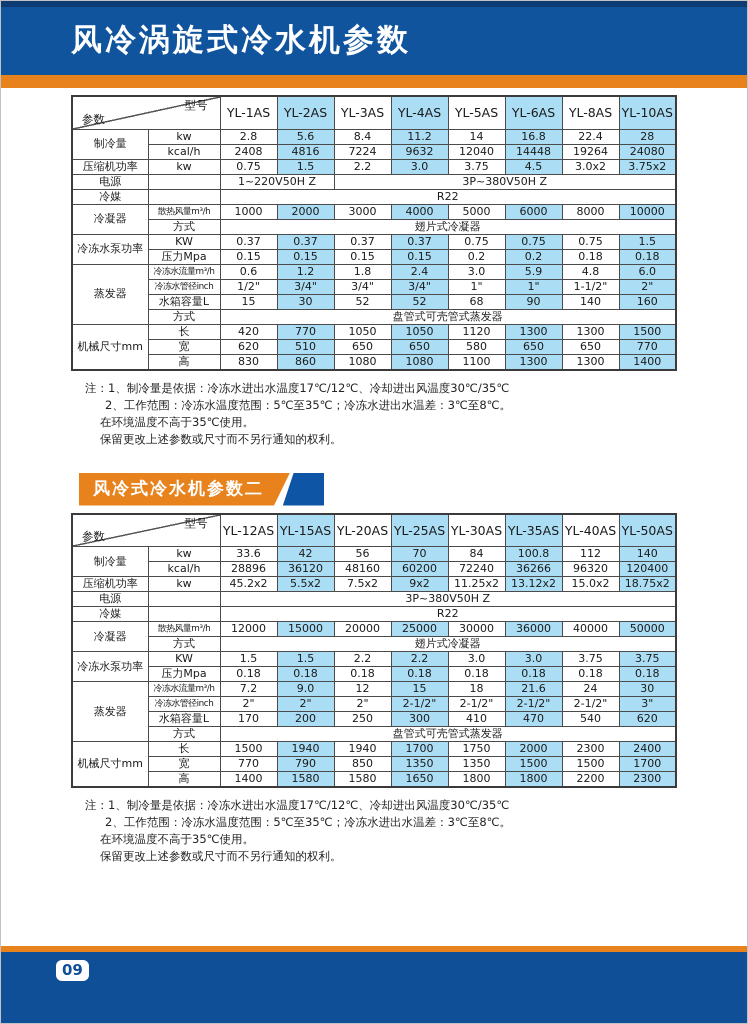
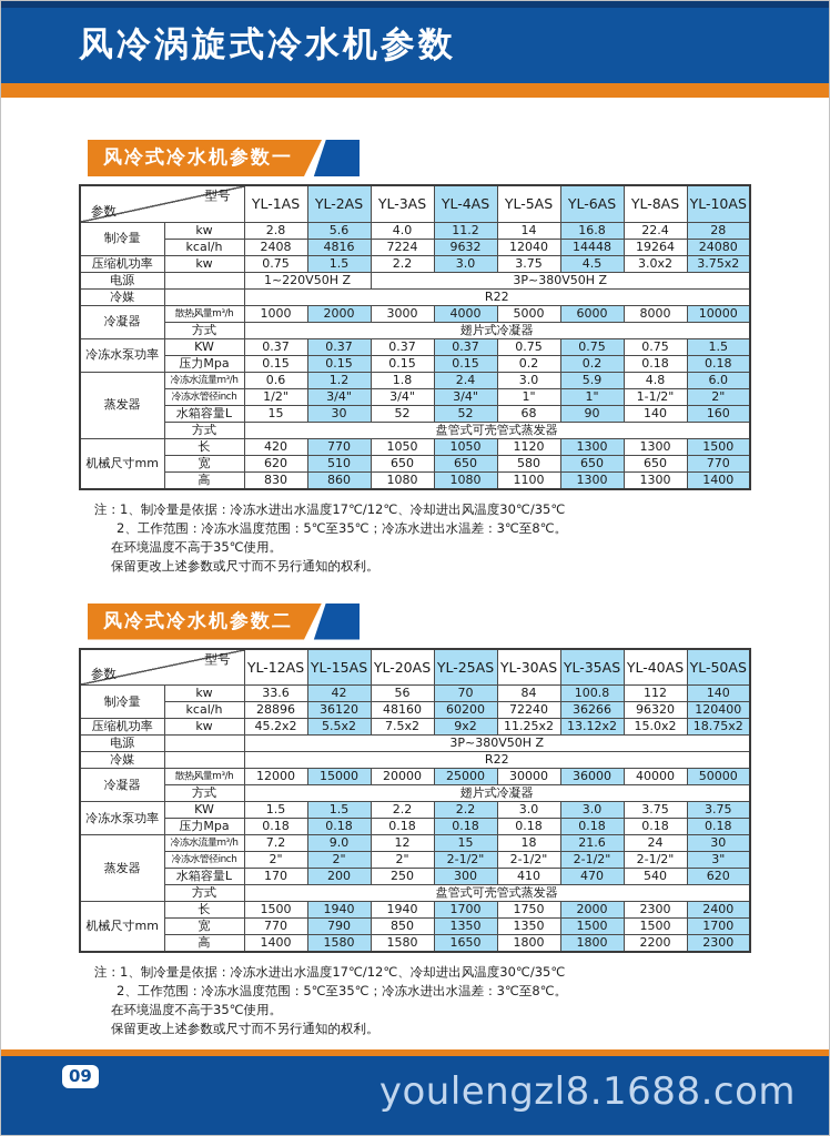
  风冷涡旋式冷水机参数
+ 风冷式冷水机参数一
  型号 参数	YL-1AS	YL-2AS	YL-3AS	YL-4AS	YL-5AS	YL-6AS	YL-8AS	YL-10AS
- 制冷量	kw	2.8	5.6	8.4	11.2	14	16.8	22.4	28
+ 制冷量	kw	2.8	5.6	4.0	11.2	14	16.8	22.4	28
  kcal/h	2408	4816	7224	9632	12040	14448	19264	24080
  压缩机功率	kw	0.75	1.5	2.2	3.0	3.75	4.5	3.0x2	3.75x2
  电源		1~220V50H Z	3P~380V50H Z
  冷媒		R22
  冷凝器	散热风量m³/h	1000	2000	3000	4000	5000	6000	8000	10000
  方式	翅片式冷凝器
  冷冻水泵功率	KW	0.37	0.37	0.37	0.37	0.75	0.75	0.75	1.5
  压力Mpa	0.15	0.15	0.15	0.15	0.2	0.2	0.18	0.18
  蒸发器	冷冻水流量m³/h	0.6	1.2	1.8	2.4	3.0	5.9	4.8	6.0
  冷冻水管径inch	1/2"	3/4"	3/4"	3/4"	1"	1"	1-1/2"	2"
  水箱容量L	15	30	52	52	68	90	140	160
  方式	盘管式可壳管式蒸发器
  机械尺寸mm	长	420	770	1050	1050	1120	1300	1300	1500
  宽	620	510	650	650	580	650	650	770
  高	830	860	1080	1080	1100	1300	1300	1400
  注：1、制冷量是依据：冷冻水进出水温度17℃/12℃、冷却进出风温度30℃/35℃
  2、工作范围：冷冻水温度范围：5℃至35℃；冷冻水进出水温差：3℃至8℃。
  在环境温度不高于35℃使用。
  保留更改上述参数或尺寸而不另行通知的权利。
  风冷式冷水机参数二
  型号 参数	YL-12AS	YL-15AS	YL-20AS	YL-25AS	YL-30AS	YL-35AS	YL-40AS	YL-50AS
  制冷量	kw	33.6	42	56	70	84	100.8	112	140
  kcal/h	28896	36120	48160	60200	72240	36266	96320	120400
  压缩机功率	kw	45.2x2	5.5x2	7.5x2	9x2	11.25x2	13.12x2	15.0x2	18.75x2
  电源		3P~380V50H Z
  冷媒		R22
  冷凝器	散热风量m³/h	12000	15000	20000	25000	30000	36000	40000	50000
  方式	翅片式冷凝器
  冷冻水泵功率	KW	1.5	1.5	2.2	2.2	3.0	3.0	3.75	3.75
  压力Mpa	0.18	0.18	0.18	0.18	0.18	0.18	0.18	0.18
  蒸发器	冷冻水流量m³/h	7.2	9.0	12	15	18	21.6	24	30
  冷冻水管径inch	2"	2"	2"	2-1/2"	2-1/2"	2-1/2"	2-1/2"	3"
  水箱容量L	170	200	250	300	410	470	540	620
  方式	盘管式可壳管式蒸发器
  机械尺寸mm	长	1500	1940	1940	1700	1750	2000	2300	2400
  宽	770	790	850	1350	1350	1500	1500	1700
  高	1400	1580	1580	1650	1800	1800	2200	2300
  注：1、制冷量是依据：冷冻水进出水温度17℃/12℃、冷却进出风温度30℃/35℃
  2、工作范围：冷冻水温度范围：5℃至35℃；冷冻水进出水温差：3℃至8℃。
  在环境温度不高于35℃使用。
  保留更改上述参数或尺寸而不另行通知的权利。
  09
+ youlengzl8.1688.com
